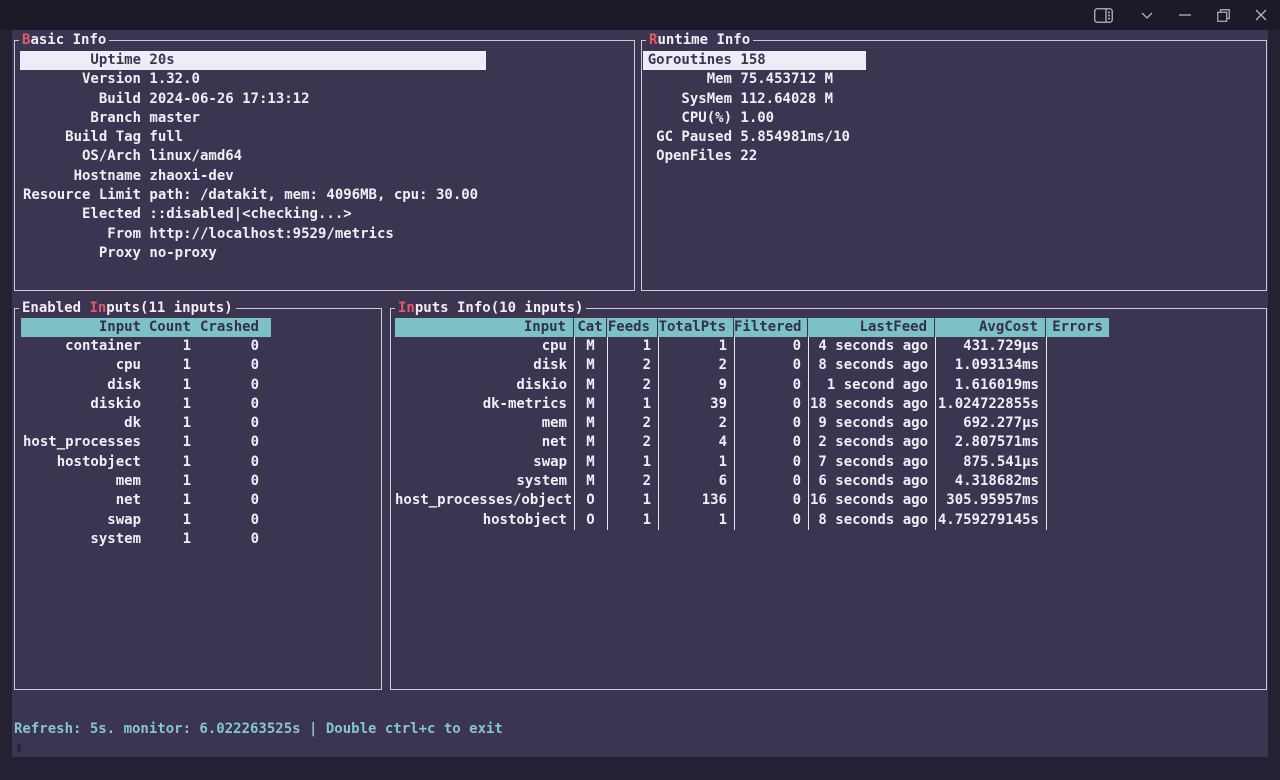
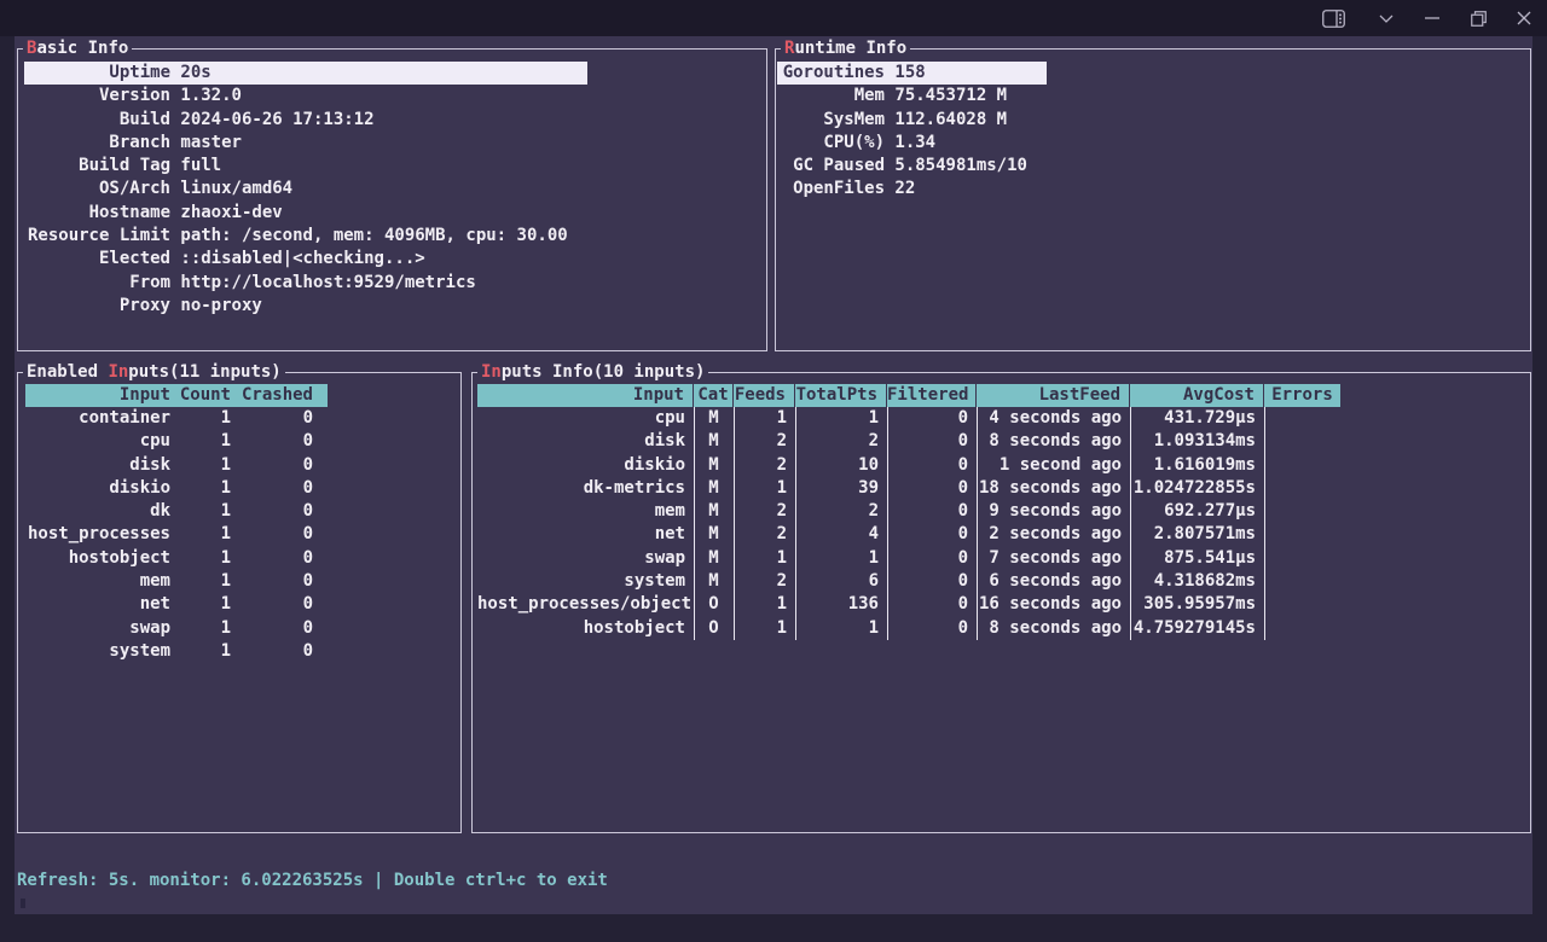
  Basic Info
  Uptime
  20s
  Version
  1.32.0
  Build
  2024-06-26 17:13:12
  Branch
  master
  Build Tag
  full
  OS/Arch
  linux/amd64
  Hostname
  zhaoxi-dev
  Resource Limit
- path: /datakit, mem: 4096MB, cpu: 30.00
+ path: /second, mem: 4096MB, cpu: 30.00
  Elected
  ::disabled|<checking...>
  From
  http://localhost:9529/metrics
  Proxy
  no-proxy
  Runtime Info
  Goroutines
  158
  Mem
  75.453712 M
  SysMem
  112.64028 M
  CPU(%)
- 1.00
+ 1.34
  GC Paused
  5.854981ms/10
  OpenFiles
  22
  Enabled Inputs(11 inputs)
  Input
  Count
  Crashed
  container
  1
  0
  cpu
  1
  0
  disk
  1
  0
  diskio
  1
  0
  dk
  1
  0
  host_processes
  1
  0
  hostobject
  1
  0
  mem
  1
  0
  net
  1
  0
  swap
  1
  0
  system
  1
  0
  Inputs Info(10 inputs)
  Input
  Cat
  Feeds
  TotalPts
  Filtered
  LastFeed
  AvgCost
  Errors
  cpu
  M
  1
  1
  0
  4 seconds ago
  431.729µs
  disk
  M
  2
  2
  0
  8 seconds ago
  1.093134ms
  diskio
  M
  2
- 9
+ 10
  0
  1 second ago
  1.616019ms
  dk-metrics
  M
  1
  39
  0
  18 seconds ago
  1.024722855s
  mem
  M
  2
  2
  0
  9 seconds ago
  692.277µs
  net
  M
  2
  4
  0
  2 seconds ago
  2.807571ms
  swap
  M
  1
  1
  0
  7 seconds ago
  875.541µs
  system
  M
  2
  6
  0
  6 seconds ago
  4.318682ms
  host_processes/object
  O
  1
  136
  0
  16 seconds ago
  305.95957ms
  hostobject
  O
  1
  1
  0
  8 seconds ago
  4.759279145s
  Refresh: 5s. monitor: 6.022263525s | Double ctrl+c to exit
